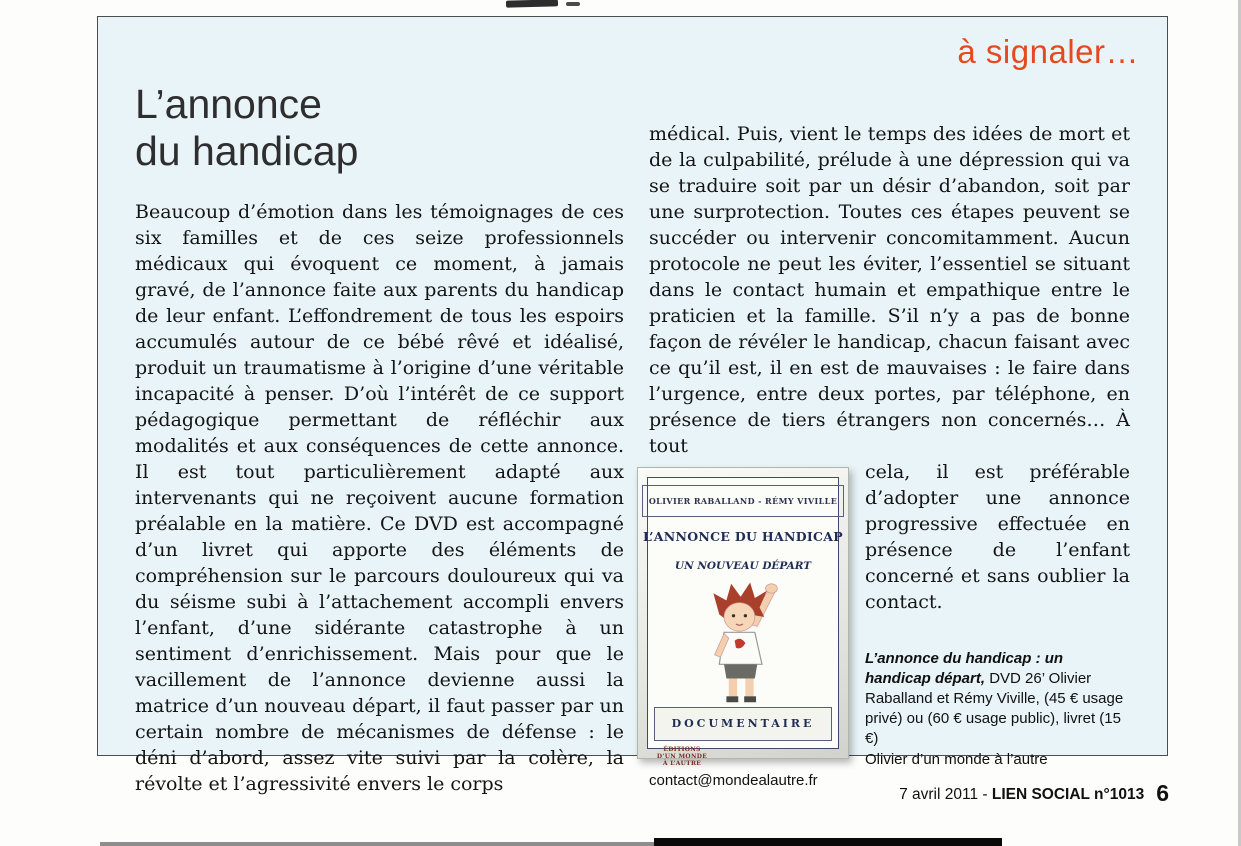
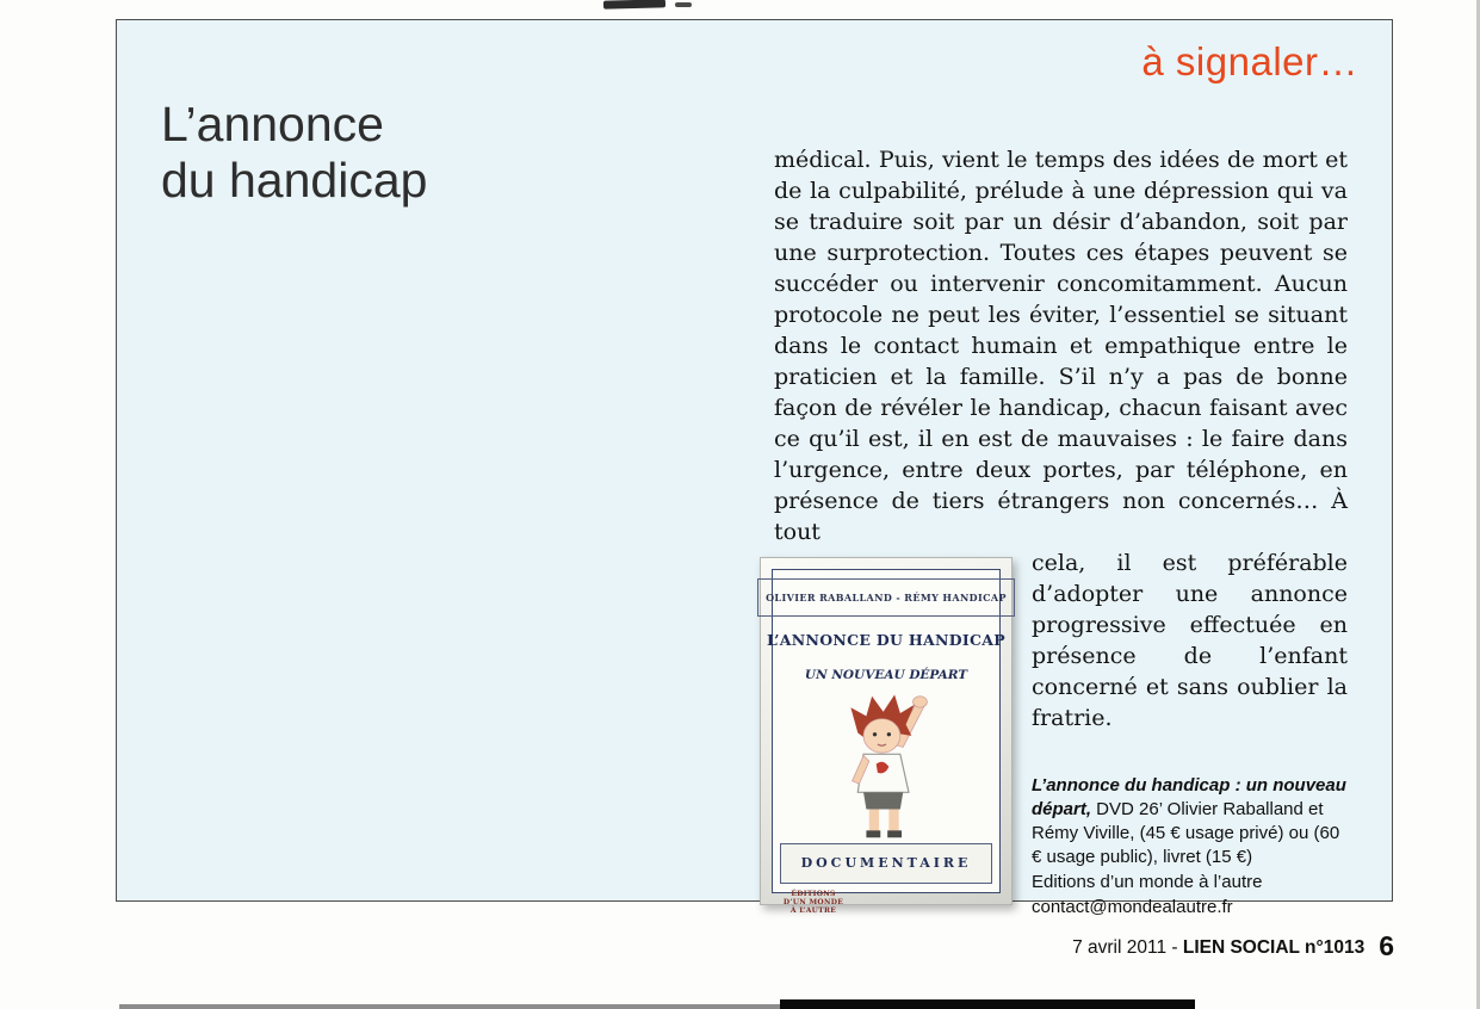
  à signaler…
  L’annonce
  du handicap
- Beaucoup d’émotion dans les témoignages de ces six familles et de ces seize professionnels médicaux qui évoquent ce moment, à jamais gravé, de l’annonce faite aux parents du handicap de leur enfant. L’effondrement de tous les espoirs accumulés autour de ce bébé rêvé et idéalisé, produit un traumatisme à l’origine d’une véritable incapacité à penser. D’où l’intérêt de ce support pédagogique permettant de réfléchir aux modalités et aux conséquences de cette annonce. Il est tout particulièrement adapté aux intervenants qui ne reçoivent aucune formation préalable en la matière. Ce DVD est accompagné d’un livret qui apporte des éléments de compréhension sur le parcours douloureux qui va du séisme subi à l’attachement accompli envers l’enfant, d’une sidérante catastrophe à un sentiment d’enrichissement. Mais pour que le vacillement de l’annonce devienne aussi la matrice d’un nouveau départ, il faut passer par un certain nombre de mécanismes de défense : le déni d’abord, assez vite suivi par la colère, la révolte et l’agressivité envers le corps
  médical. Puis, vient le temps des idées de mort et de la culpabilité, prélude à une dépression qui va se traduire soit par un désir d’abandon, soit par une surprotection. Toutes ces étapes peuvent se succéder ou intervenir concomitamment. Aucun protocole ne peut les éviter, l’essentiel se situant dans le contact humain et empathique entre le praticien et la famille. S’il n’y a pas de bonne façon de révéler le handicap, chacun faisant avec ce qu’il est, il en est de mauvaises : le faire dans l’urgence, entre deux portes, par téléphone, en présence de tiers étrangers non concernés… À tout
- OLIVIER RABALLAND - RÉMY VIVILLE
+ OLIVIER RABALLAND - RÉMY HANDICAP
  L’ANNONCE DU HANDICAP
  UN NOUVEAU DÉPART
  DOCUMENTAIRE
- cela, il est préférable d’adopter une annonce progressive effectuée en présence de l’enfant concerné et sans oublier la contact.
+ cela, il est préférable d’adopter une annonce progressive effectuée en présence de l’enfant concerné et sans oublier la fratrie.
- L’annonce du handicap : un handicap départ, DVD 26’ Olivier Raballand et Rémy Viville, (45 € usage privé) ou (60 € usage public), livret (15 €)
+ L’annonce du handicap : un nouveau départ, DVD 26’ Olivier Raballand et Rémy Viville, (45 € usage privé) ou (60 € usage public), livret (15 €)
- Olivier d’un monde à l’autre
+ Editions d’un monde à l’autre
  contact@mondealautre.fr
  7 avril 2011 - LIEN SOCIAL n°1013 6
